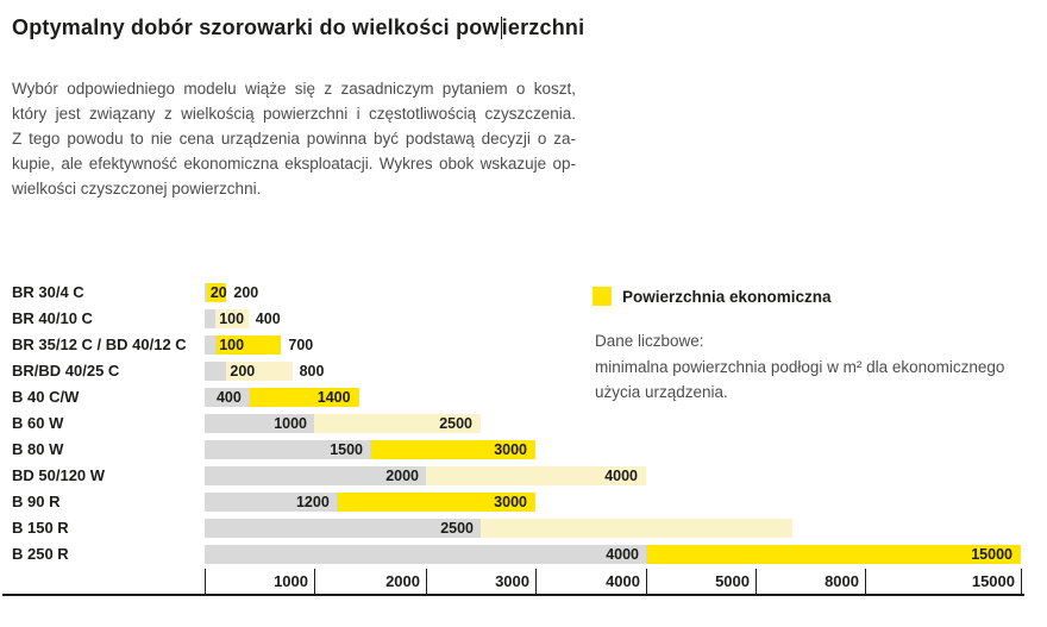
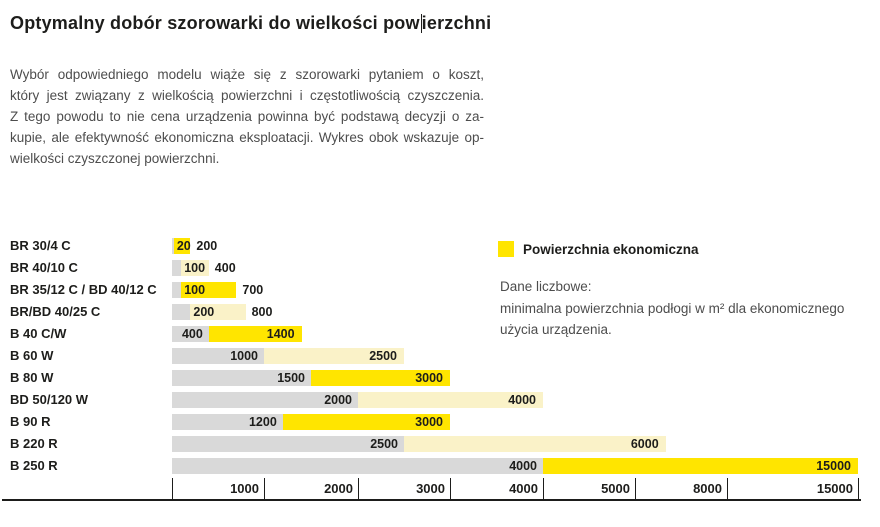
  Optymalny dobór szorowarki do wielkości powierzchni
- Wybór odpowiedniego modelu wiąże się z zasadniczym pytaniem o koszt,
+ Wybór odpowiedniego modelu wiąże się z szorowarki pytaniem o koszt,
  który jest związany z wielkością powierzchni i częstotliwością czyszczenia.
  Z tego powodu to nie cena urządzenia powinna być podstawą decyzji o za-
  kupie, ale efektywność ekonomiczna eksploatacji. Wykres obok wskazuje op-
  wielkości czyszczonej powierzchni.
  Powierzchnia ekonomiczna
  Dane liczbowe:
  minimalna powierzchnia podłogi w m² dla ekonomicznego
  użycia urządzenia.
  BR 30/4 C
  20
  200
  BR 40/10 C
  100
  400
  BR 35/12 C / BD 40/12 C
  100
  700
  BR/BD 40/25 C
  200
  800
  B 40 C/W
  400
  1400
  B 60 W
  1000
  2500
  B 80 W
  1500
  3000
  BD 50/120 W
  2000
  4000
  B 90 R
  1200
  3000
- B 150 R
+ B 220 R
  2500
+ 6000
  B 250 R
  4000
  15000
  1000
  2000
  3000
  4000
  5000
  8000
  15000
